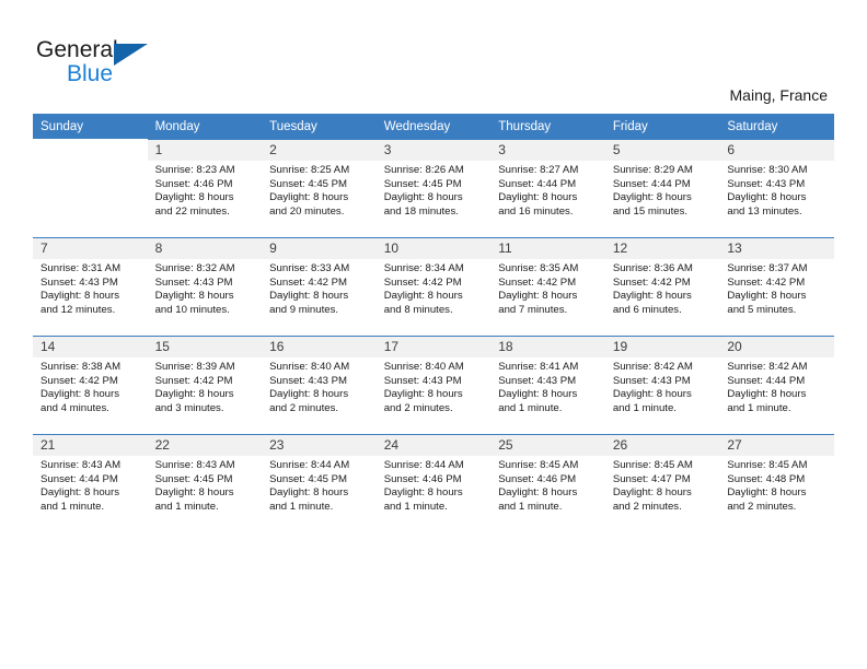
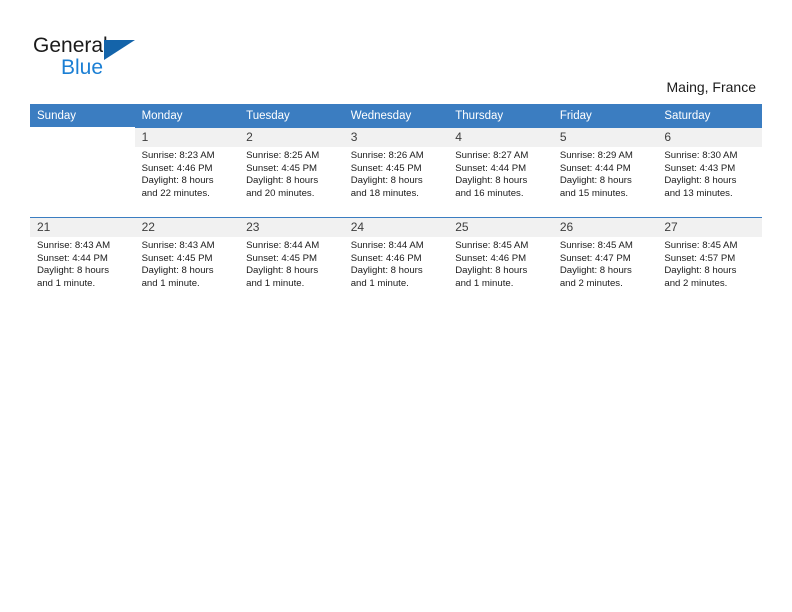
  General
  Blue
  Maing, France
  Sunday	Monday	Tuesday	Wednesday	Thursday	Friday	Saturday
- 	1Sunrise: 8:23 AMSunset: 4:46 PMDaylight: 8 hoursand 22 minutes.	2Sunrise: 8:25 AMSunset: 4:45 PMDaylight: 8 hoursand 20 minutes.	3Sunrise: 8:26 AMSunset: 4:45 PMDaylight: 8 hoursand 18 minutes.	3Sunrise: 8:27 AMSunset: 4:44 PMDaylight: 8 hoursand 16 minutes.	5Sunrise: 8:29 AMSunset: 4:44 PMDaylight: 8 hoursand 15 minutes.	6Sunrise: 8:30 AMSunset: 4:43 PMDaylight: 8 hoursand 13 minutes.
+ 	1Sunrise: 8:23 AMSunset: 4:46 PMDaylight: 8 hoursand 22 minutes.	2Sunrise: 8:25 AMSunset: 4:45 PMDaylight: 8 hoursand 20 minutes.	3Sunrise: 8:26 AMSunset: 4:45 PMDaylight: 8 hoursand 18 minutes.	4Sunrise: 8:27 AMSunset: 4:44 PMDaylight: 8 hoursand 16 minutes.	5Sunrise: 8:29 AMSunset: 4:44 PMDaylight: 8 hoursand 15 minutes.	6Sunrise: 8:30 AMSunset: 4:43 PMDaylight: 8 hoursand 13 minutes.
- 7Sunrise: 8:31 AMSunset: 4:43 PMDaylight: 8 hoursand 12 minutes.	8Sunrise: 8:32 AMSunset: 4:43 PMDaylight: 8 hoursand 10 minutes.	9Sunrise: 8:33 AMSunset: 4:42 PMDaylight: 8 hoursand 9 minutes.	10Sunrise: 8:34 AMSunset: 4:42 PMDaylight: 8 hoursand 8 minutes.	11Sunrise: 8:35 AMSunset: 4:42 PMDaylight: 8 hoursand 7 minutes.	12Sunrise: 8:36 AMSunset: 4:42 PMDaylight: 8 hoursand 6 minutes.	13Sunrise: 8:37 AMSunset: 4:42 PMDaylight: 8 hoursand 5 minutes.
- 14Sunrise: 8:38 AMSunset: 4:42 PMDaylight: 8 hoursand 4 minutes.	15Sunrise: 8:39 AMSunset: 4:42 PMDaylight: 8 hoursand 3 minutes.	16Sunrise: 8:40 AMSunset: 4:43 PMDaylight: 8 hoursand 2 minutes.	17Sunrise: 8:40 AMSunset: 4:43 PMDaylight: 8 hoursand 2 minutes.	18Sunrise: 8:41 AMSunset: 4:43 PMDaylight: 8 hoursand 1 minute.	19Sunrise: 8:42 AMSunset: 4:43 PMDaylight: 8 hoursand 1 minute.	20Sunrise: 8:42 AMSunset: 4:44 PMDaylight: 8 hoursand 1 minute.
- 21Sunrise: 8:43 AMSunset: 4:44 PMDaylight: 8 hoursand 1 minute.	22Sunrise: 8:43 AMSunset: 4:45 PMDaylight: 8 hoursand 1 minute.	23Sunrise: 8:44 AMSunset: 4:45 PMDaylight: 8 hoursand 1 minute.	24Sunrise: 8:44 AMSunset: 4:46 PMDaylight: 8 hoursand 1 minute.	25Sunrise: 8:45 AMSunset: 4:46 PMDaylight: 8 hoursand 1 minute.	26Sunrise: 8:45 AMSunset: 4:47 PMDaylight: 8 hoursand 2 minutes.	27Sunrise: 8:45 AMSunset: 4:48 PMDaylight: 8 hoursand 2 minutes.
+ 21Sunrise: 8:43 AMSunset: 4:44 PMDaylight: 8 hoursand 1 minute.	22Sunrise: 8:43 AMSunset: 4:45 PMDaylight: 8 hoursand 1 minute.	23Sunrise: 8:44 AMSunset: 4:45 PMDaylight: 8 hoursand 1 minute.	24Sunrise: 8:44 AMSunset: 4:46 PMDaylight: 8 hoursand 1 minute.	25Sunrise: 8:45 AMSunset: 4:46 PMDaylight: 8 hoursand 1 minute.	26Sunrise: 8:45 AMSunset: 4:47 PMDaylight: 8 hoursand 2 minutes.	27Sunrise: 8:45 AMSunset: 4:57 PMDaylight: 8 hoursand 2 minutes.
